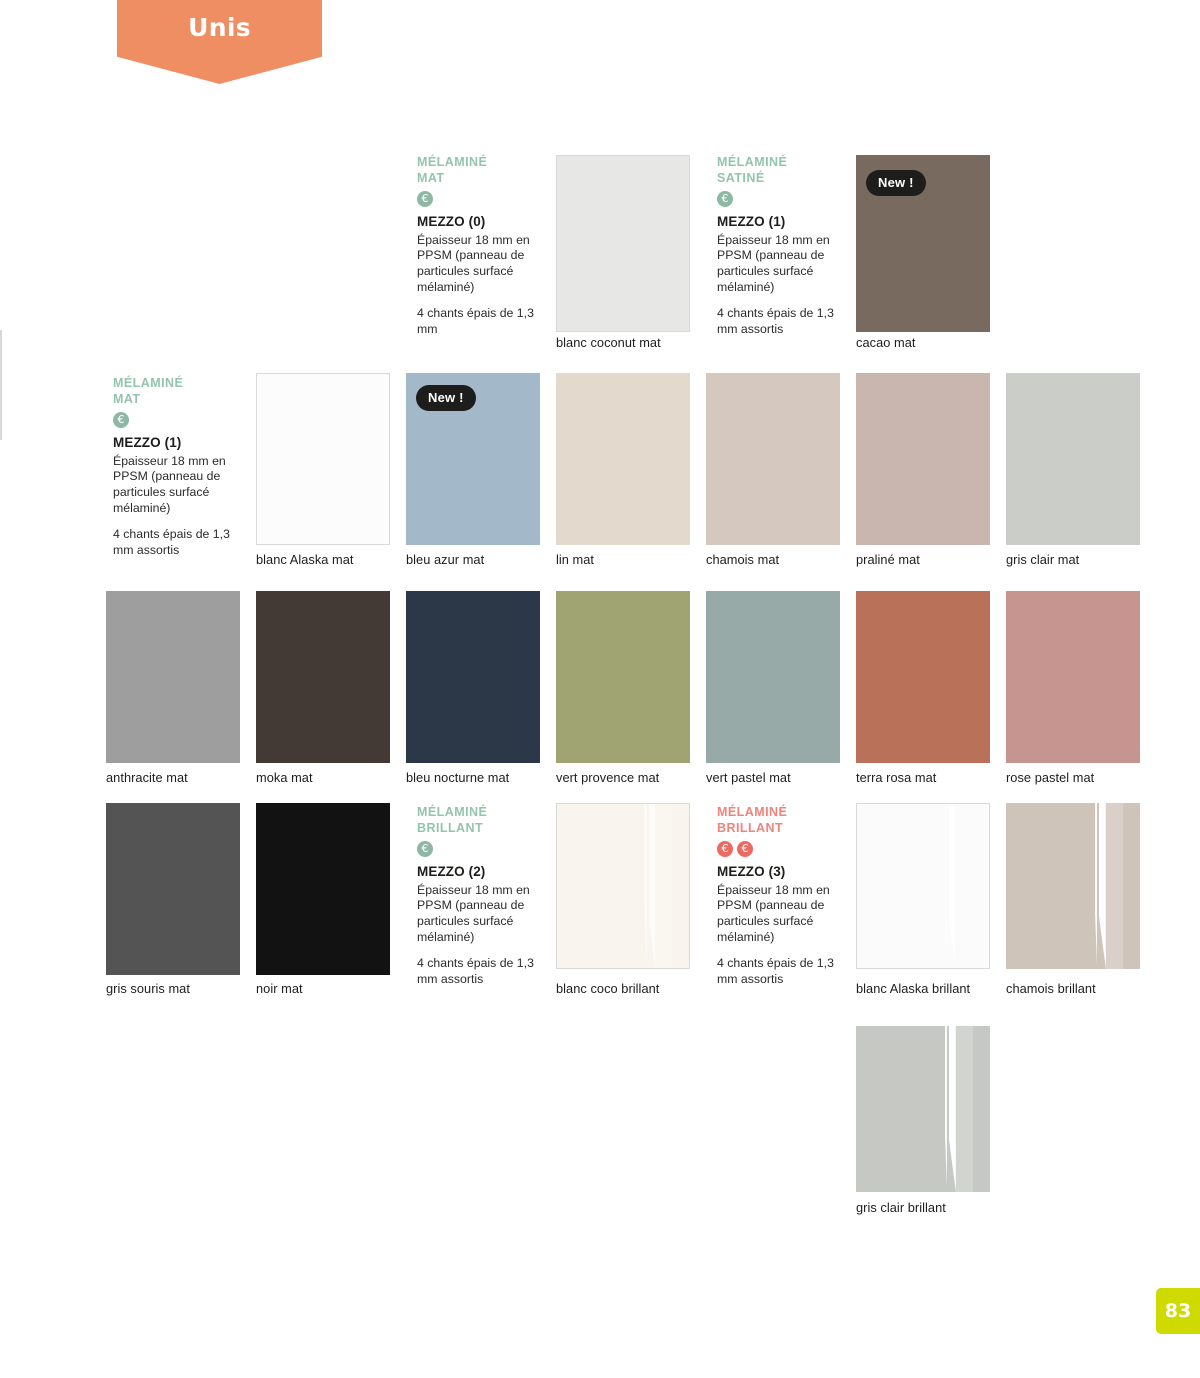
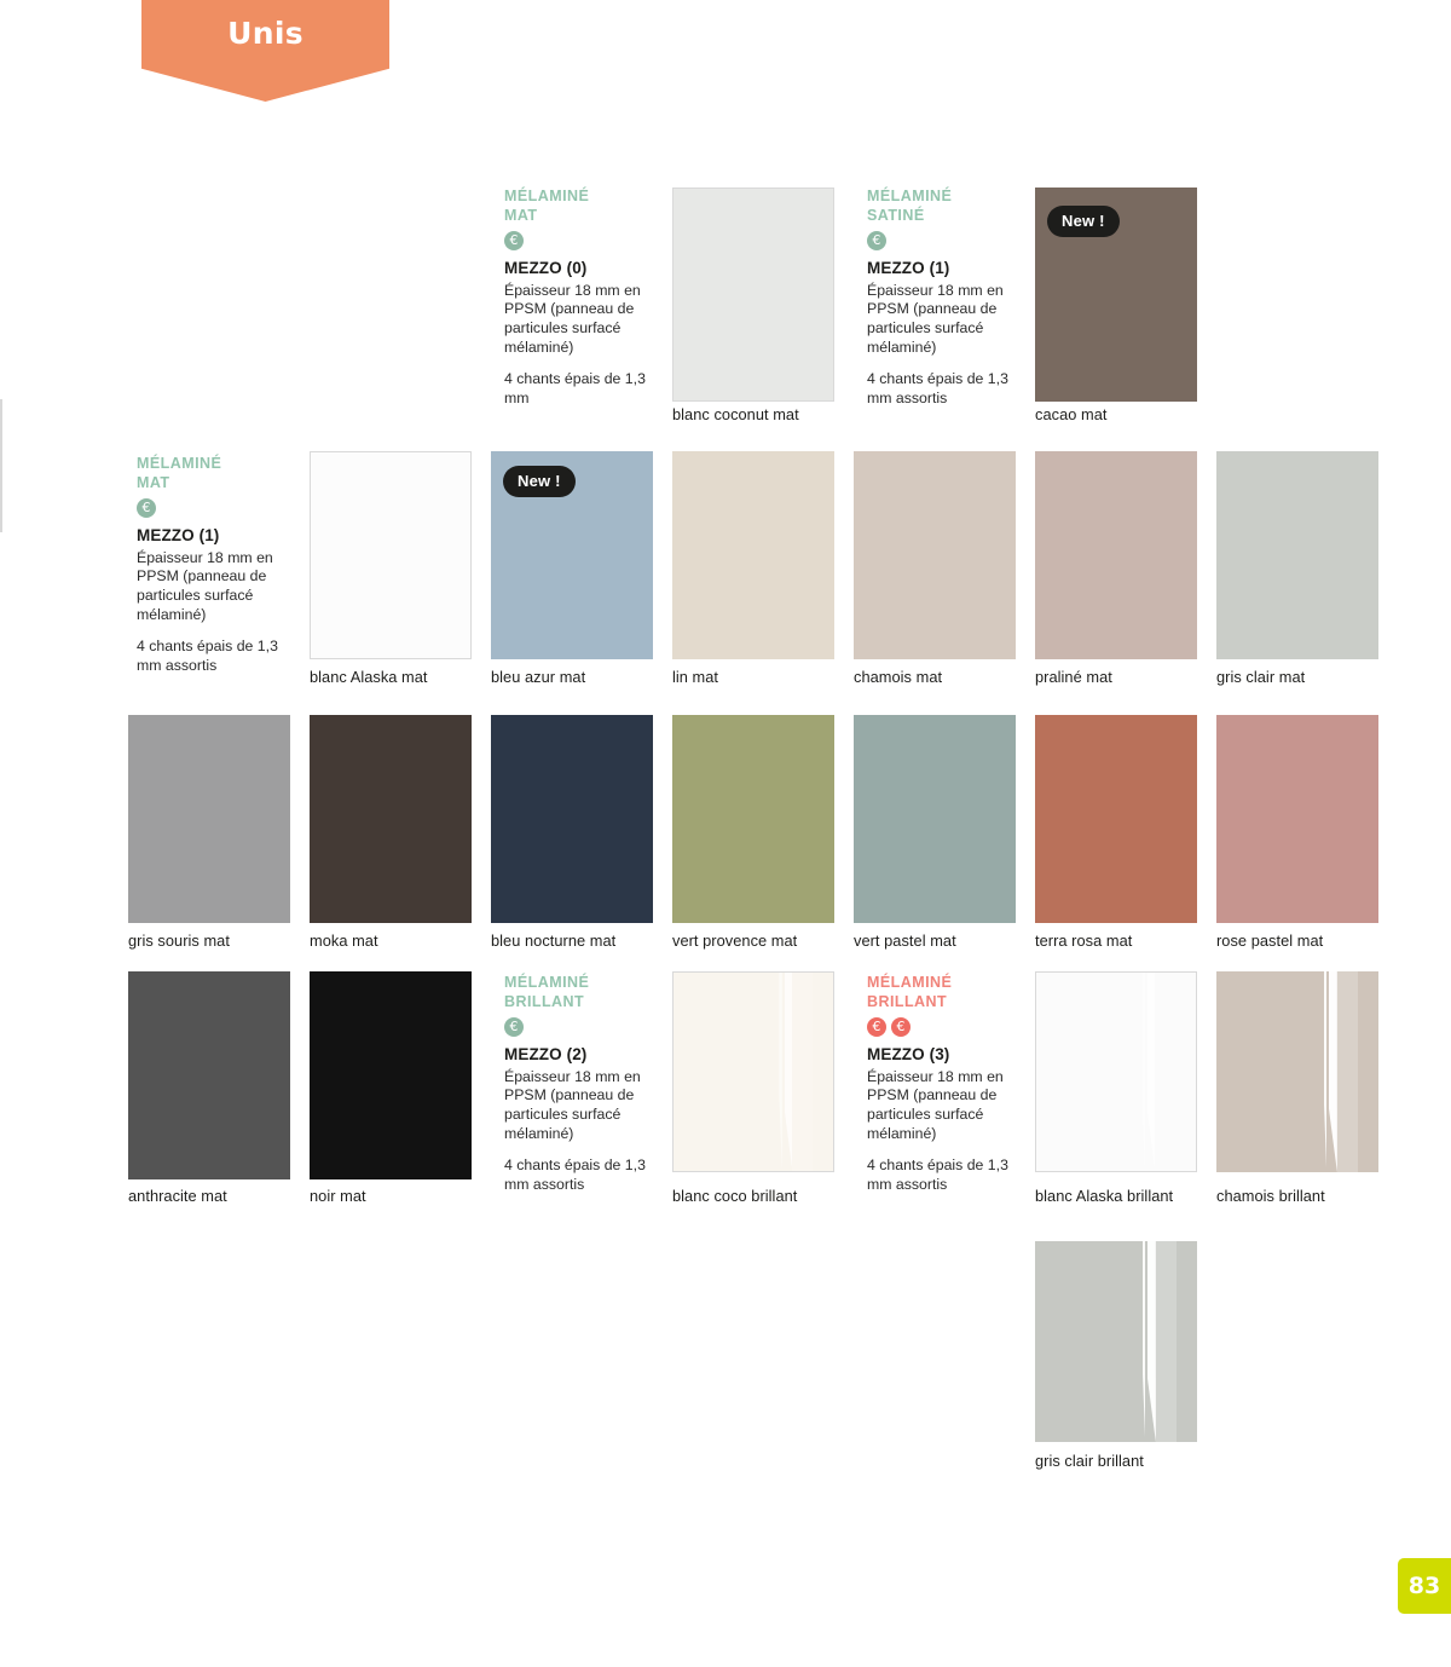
  Unis
  83
  MÉLAMINÉ
  MAT
  €
  MEZZO (0)
  Épaisseur 18 mm en PPSM (panneau de particules surfacé mélaminé)
  4 chants épais de 1,3 mm
  MÉLAMINÉ
  SATINÉ
  €
  MEZZO (1)
  Épaisseur 18 mm en PPSM (panneau de particules surfacé mélaminé)
  4 chants épais de 1,3 mm assortis
  MÉLAMINÉ
  MAT
  €
  MEZZO (1)
  Épaisseur 18 mm en PPSM (panneau de particules surfacé mélaminé)
  4 chants épais de 1,3 mm assortis
  MÉLAMINÉ
  BRILLANT
  €
  MEZZO (2)
  Épaisseur 18 mm en PPSM (panneau de particules surfacé mélaminé)
  4 chants épais de 1,3 mm assortis
  MÉLAMINÉ
  BRILLANT
  €
  €
  MEZZO (3)
  Épaisseur 18 mm en PPSM (panneau de particules surfacé mélaminé)
  4 chants épais de 1,3 mm assortis
  blanc coconut mat
  New !
  cacao mat
  blanc Alaska mat
  New !
  bleu azur mat
  lin mat
  chamois mat
  praliné mat
  gris clair mat
- anthracite mat
+ gris souris mat
  moka mat
  bleu nocturne mat
  vert provence mat
  vert pastel mat
  terra rosa mat
  rose pastel mat
- gris souris mat
+ anthracite mat
  noir mat
  blanc coco brillant
  blanc Alaska brillant
  chamois brillant
  gris clair brillant
